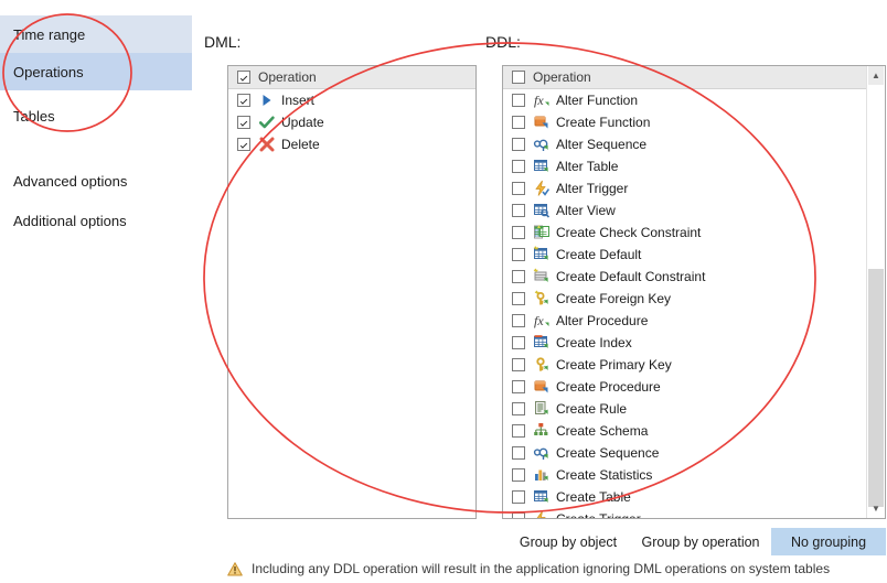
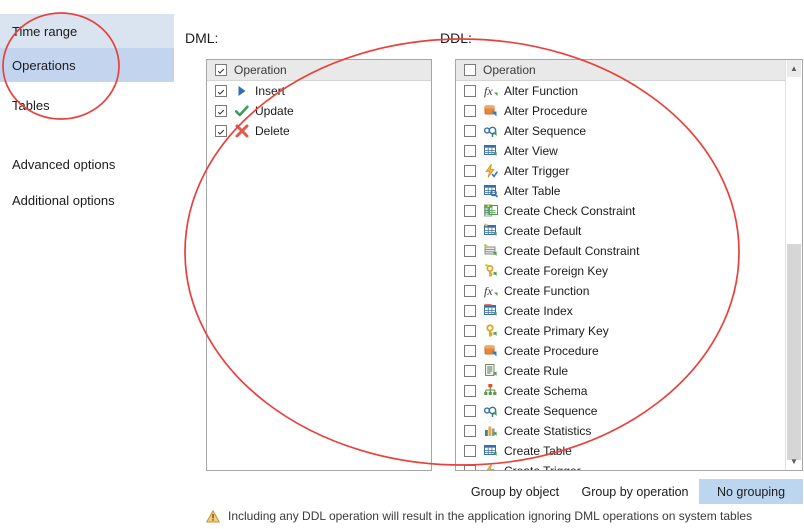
  Time range
  Operations
  Tbles
  Advanced options
  Additional options
  DML:
  Operation
  Inset
  Update
  Delete
  DDL:
  Operation
  fx
  Alter Function
- Create Function
+ Alter Procedure
  Alter Sequence
- Alter Table
+ Alter View
  Alter Trigger
- Alter View
+ Alter Table
  Create Check Constraint
  Create Default
  Create Default Constraint
  Create Foreign Key
  fx
- Alter Procedure
+ Create Function
  Create Index
  Create Primary Key
  Create Procedure
  Create Rule
  Create Schema
  Create Sequence
  Create Statistics
  Create Tale
  ▲
  ▼
  Group by object
  Group by operation
  No grouping
  Including any DDL operation will result in the application ignoring DML operations on system tables
